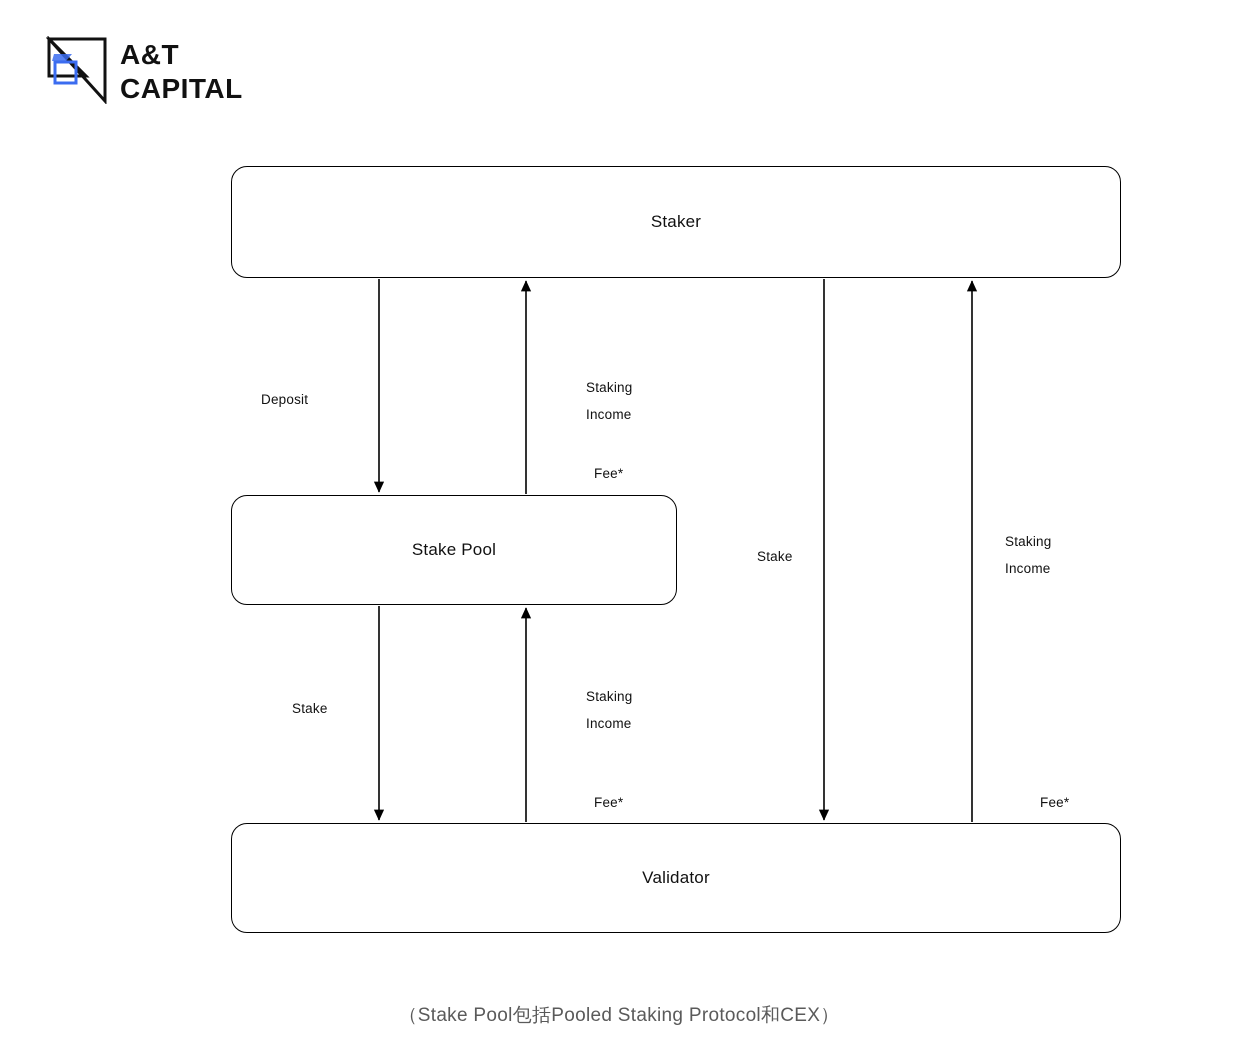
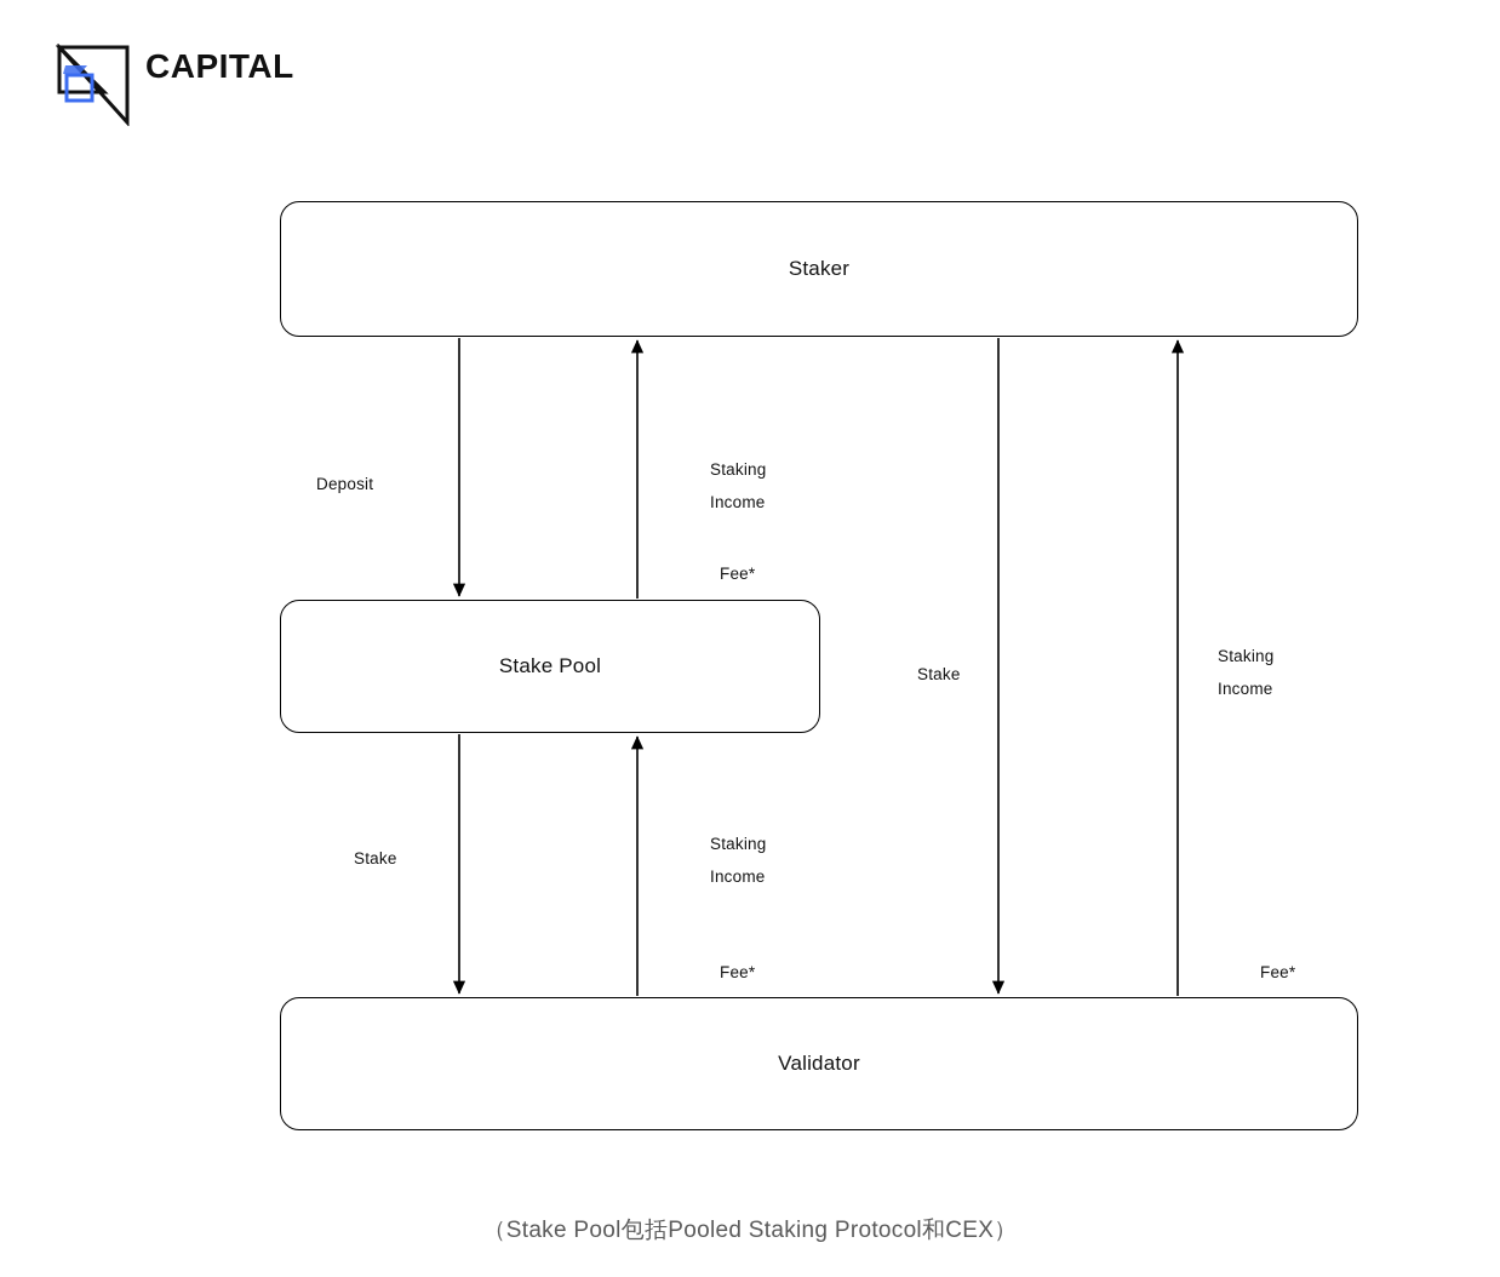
- A&T
  CAPITAL
  Staker
  Stake Pool
  Validator
  Deposit
  Staking
  Income
  Fee*
  Stake
  Staking
  Income
  Fee*
  Stake
  Staking
  Income
  Fee*
  （Stake Pool包括Pooled Staking Protocol和CEX）
